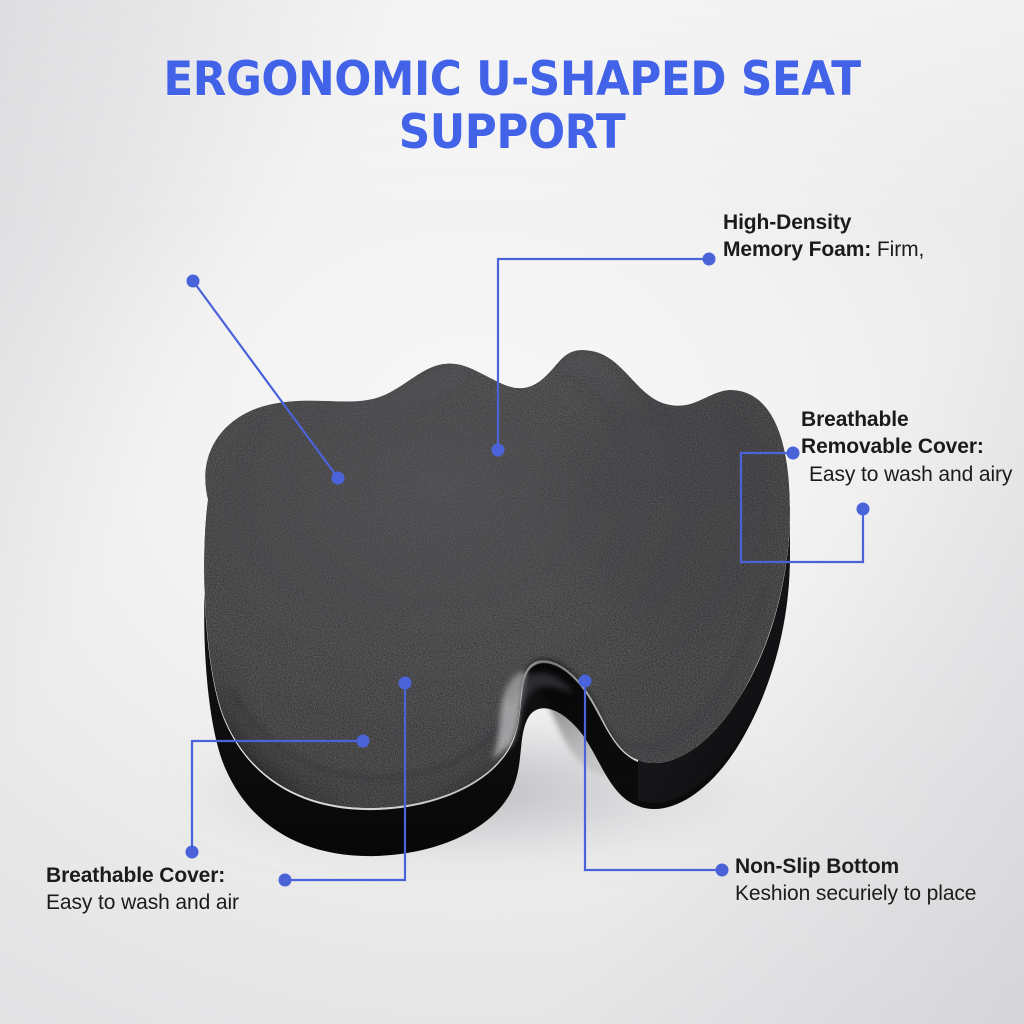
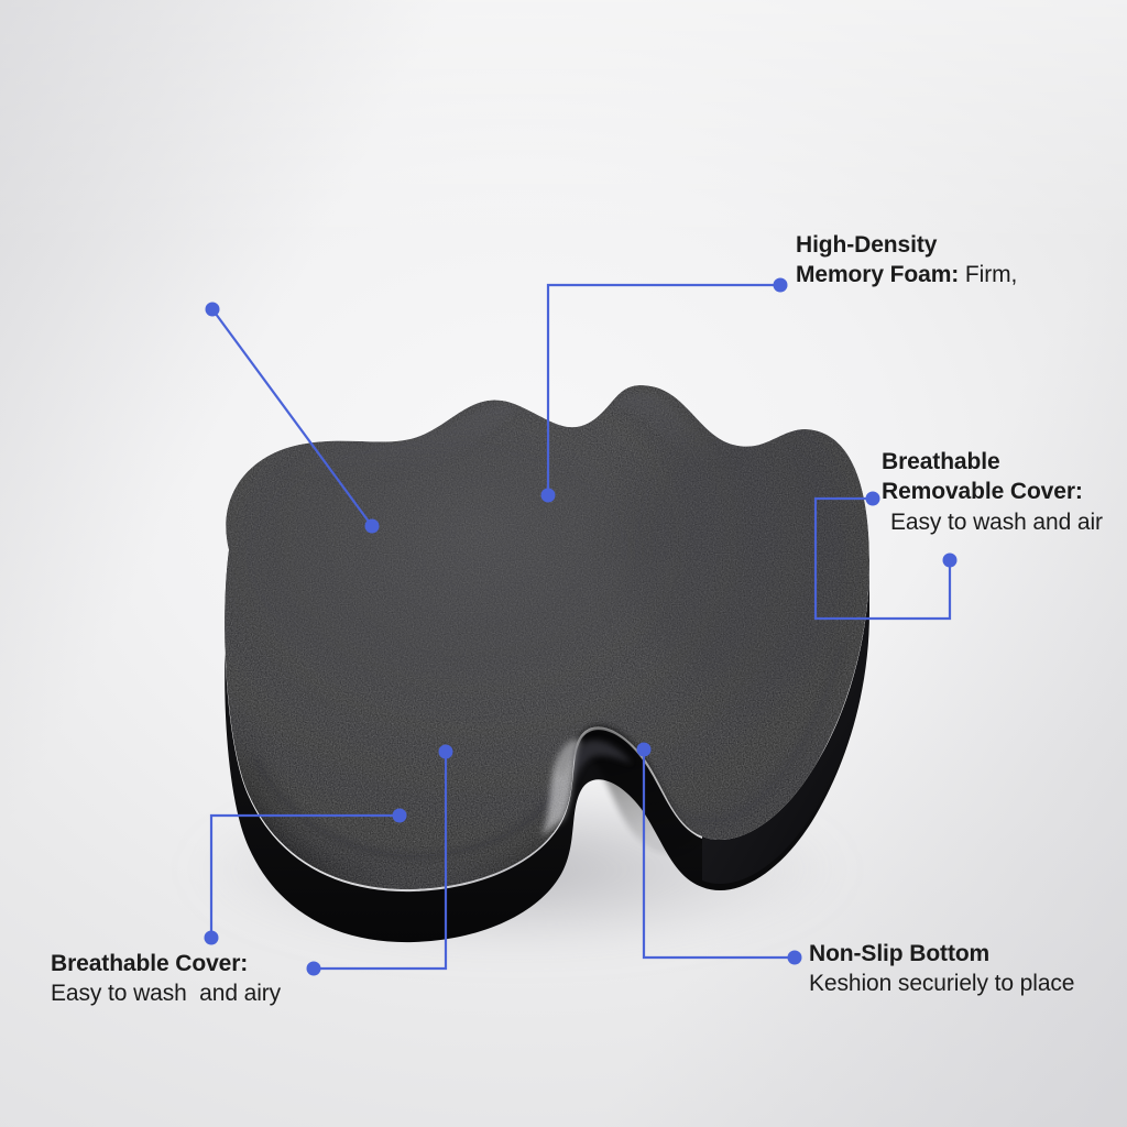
- ERGONOMIC U-SHAPED SEAT
- SUPPORT
  High-Density
  Memory Foam: Firm,
  Breathable
  Removable Cover:
- Easy to wash and airy
+ Easy to wash and air
  Breathable Cover:
- Easy to wash and air
+ Easy to wash and airy
  Non-Slip Bottom
  Keshion securiely to place
